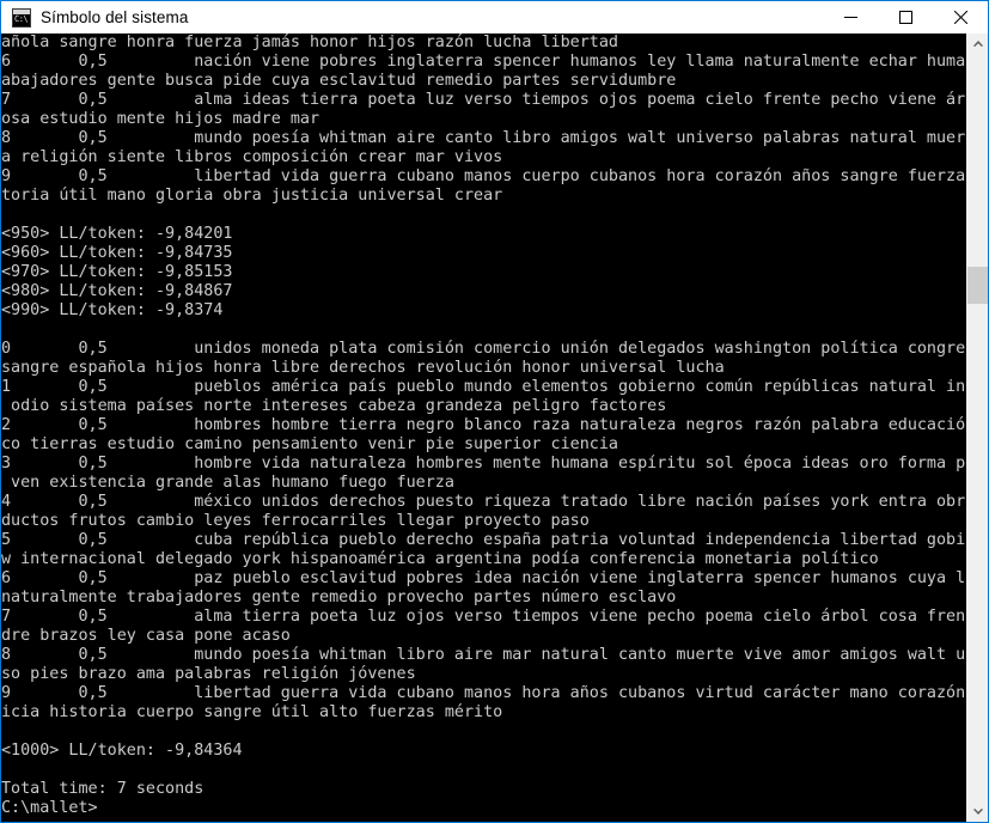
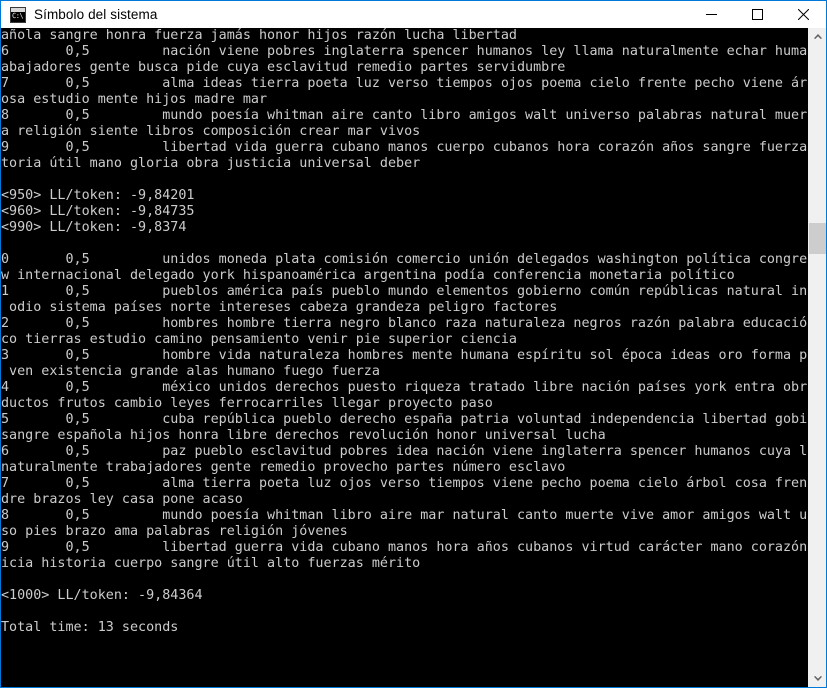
  C:\
  Símbolo del sistema
  añola sangre honra fuerza jamás honor hijos razón lucha libertad
  6 0,5 nación viene pobres inglaterra spencer humanos ley llama naturalmente echar huma
  abajadores gente busca pide cuya esclavitud remedio partes servidumbre
  7 0,5 alma ideas tierra poeta luz verso tiempos ojos poema cielo frente pecho viene ár
  osa estudio mente hijos madre mar
  8 0,5 mundo poesía whitman aire canto libro amigos walt universo palabras natural muer
  a religión siente libros composición crear mar vivos
  9 0,5 libertad vida guerra cubano manos cuerpo cubanos hora corazón años sangre fuerza
- toria útil mano gloria obra justicia universal crear
+ toria útil mano gloria obra justicia universal deber
  <950> LL/token: -9,84201
  <960> LL/token: -9,84735
- <970> LL/token: -9,85153
- <980> LL/token: -9,84867
  <990> LL/token: -9,8374
  0 0,5 unidos moneda plata comisión comercio unión delegados washington política congre
- sangre española hijos honra libre derechos revolución honor universal lucha
+ w internacional delegado york hispanoamérica argentina podía conferencia monetaria político
  1 0,5 pueblos américa país pueblo mundo elementos gobierno común repúblicas natural in
  odio sistema países norte intereses cabeza grandeza peligro factores
  2 0,5 hombres hombre tierra negro blanco raza naturaleza negros razón palabra educació
  co tierras estudio camino pensamiento venir pie superior ciencia
  3 0,5 hombre vida naturaleza hombres mente humana espíritu sol época ideas oro forma p
  ven existencia grande alas humano fuego fuerza
  4 0,5 méxico unidos derechos puesto riqueza tratado libre nación países york entra obr
  ductos frutos cambio leyes ferrocarriles llegar proyecto paso
  5 0,5 cuba república pueblo derecho españa patria voluntad independencia libertad gobi
- w internacional delegado york hispanoamérica argentina podía conferencia monetaria político
+ sangre española hijos honra libre derechos revolución honor universal lucha
  6 0,5 paz pueblo esclavitud pobres idea nación viene inglaterra spencer humanos cuya l
  naturalmente trabajadores gente remedio provecho partes número esclavo
  7 0,5 alma tierra poeta luz ojos verso tiempos viene pecho poema cielo árbol cosa fren
  dre brazos ley casa pone acaso
  8 0,5 mundo poesía whitman libro aire mar natural canto muerte vive amor amigos walt u
  so pies brazo ama palabras religión jóvenes
  9 0,5 libertad guerra vida cubano manos hora años cubanos virtud carácter mano corazón
  icia historia cuerpo sangre útil alto fuerzas mérito
  <1000> LL/token: -9,84364
- Total time: 7 seconds
+ Total time: 13 seconds
- C:\mallet>
